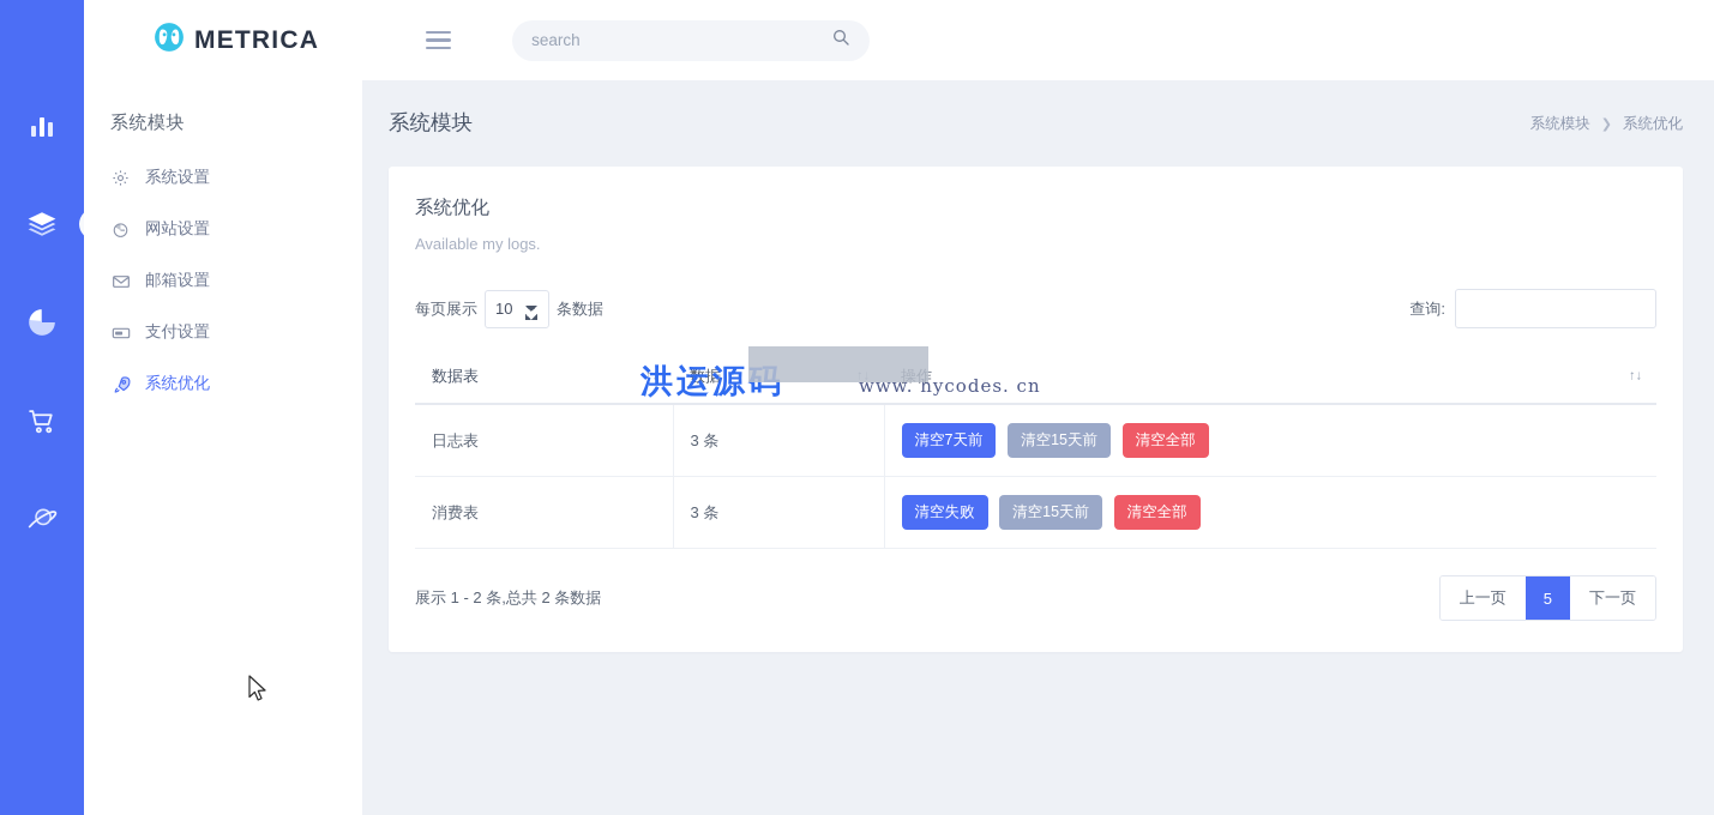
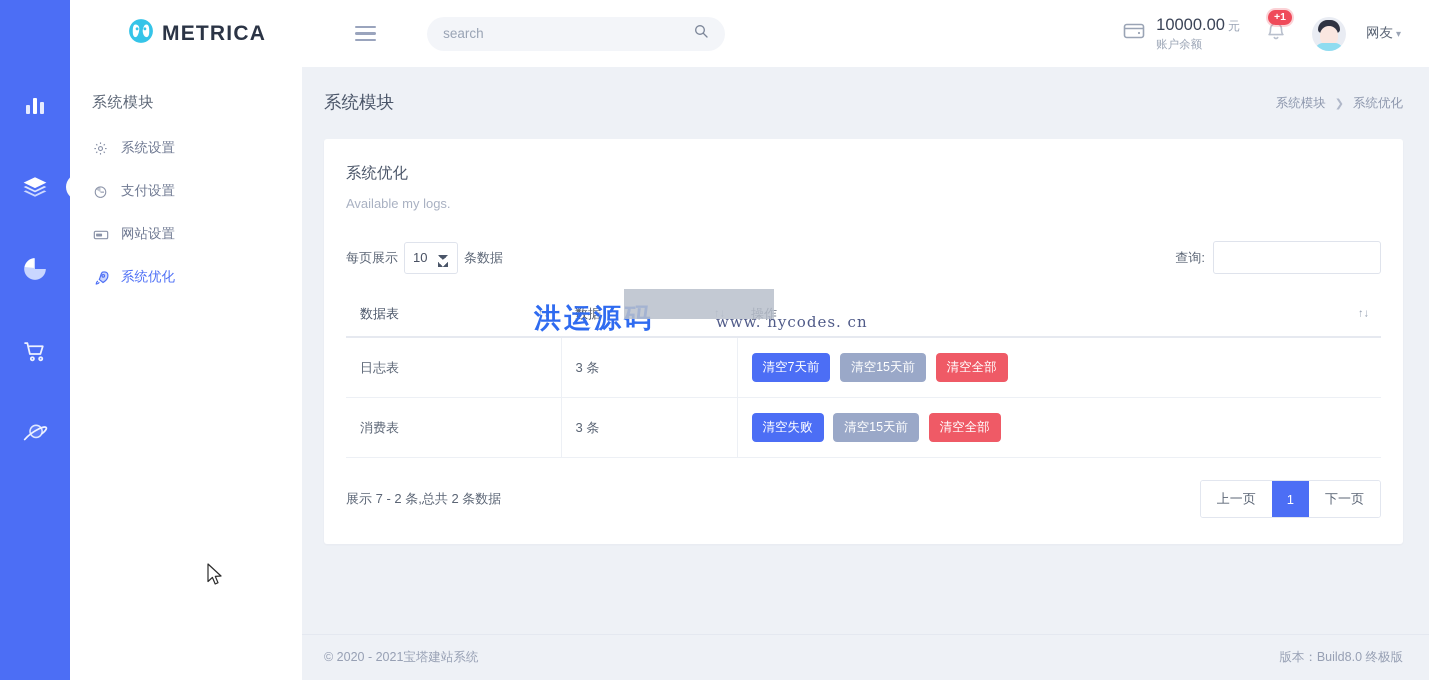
  METRICA
  search
+ 10000.00 元
+ 账户余额
+ +1
+ 网友 ▾
  系统模块
  系统设置
- 网站设置
+ 支付设置
- 邮箱设置
- 支付设置
+ 网站设置
  系统优化
  系统模块
  系统模块
  ❯
  系统优化
  系统优化
  Available my logs.
  每页展示
  10
  条数据
  查询:
  数据表 ↑↓	数据 ↑↓	操作 ↑↓
  日志表	3 条	清空7天前 清空15天前 清空全部
  消费表	3 条	清空失败 清空15天前 清空全部
- 展示 1 - 2 条,总共 2 条数据
+ 展示 7 - 2 条,总共 2 条数据
  上一页
- 5
+ 1
  下一页
  洪运源码
  www. hycodes. cn
+ © 2020 - 2021宝塔建站系统
+ 版本：Build8.0 终极版
